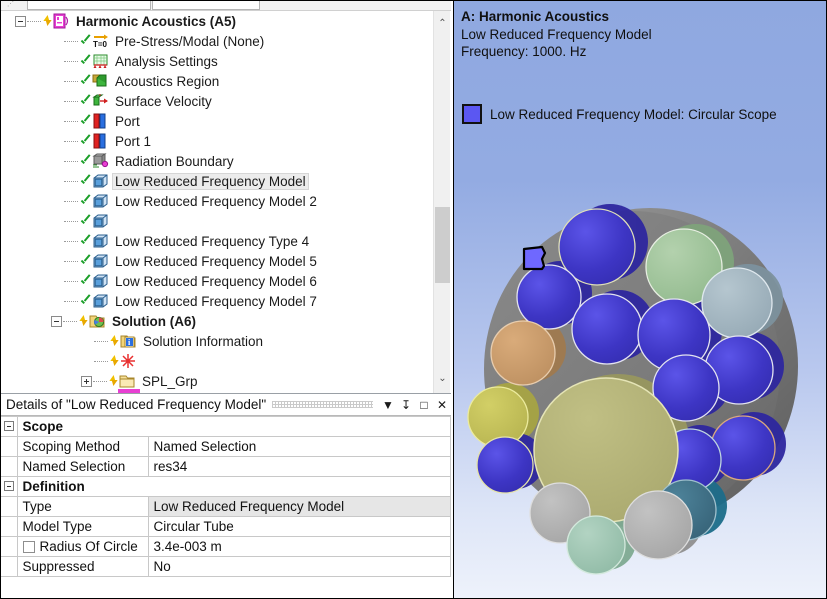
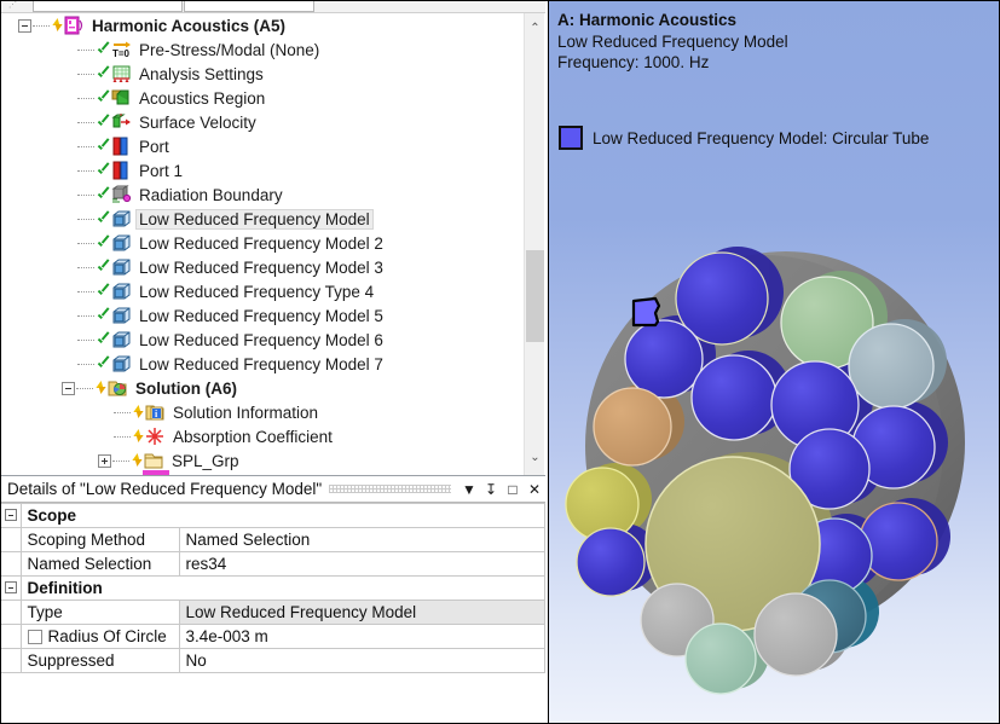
  Harmonic Acoustics (A5)
  T=0
  Pre-Stress/Modal (None)
  Analysis Settings
  Acoustics Region
  Surface Velocity
  Port
  Port 1
  Radiation Boundary
  Low Reduced Frequency Model
  Low Reduced Frequency Model 2
+ Low Reduced Frequency Model 3
  Low Reduced Frequency Type 4
  Low Reduced Frequency Model 5
  Low Reduced Frequency Model 6
  Low Reduced Frequency Model 7
  Solution (A6)
  i
  Solution Information
+ Absorption Coefficient
  SPL_Grp
  ⌃
  ⌄
  Details of "Low Reduced Frequency Model"
  ▼
  ↧
  □
  ✕
  	Scope
  	Scoping Method	Named Selection
  	Named Selection	res34
  	Definition
  	Type	Low Reduced Frequency Model
- 	Model Type	Circular Tube
  	Radius Of Circle	3.4e-003 m
  	Suppressed	No
  A: Harmonic Acoustics
  Low Reduced Frequency Model
  Frequency: 1000. Hz
- Low Reduced Frequency Model: Circular Scope
+ Low Reduced Frequency Model: Circular Tube
